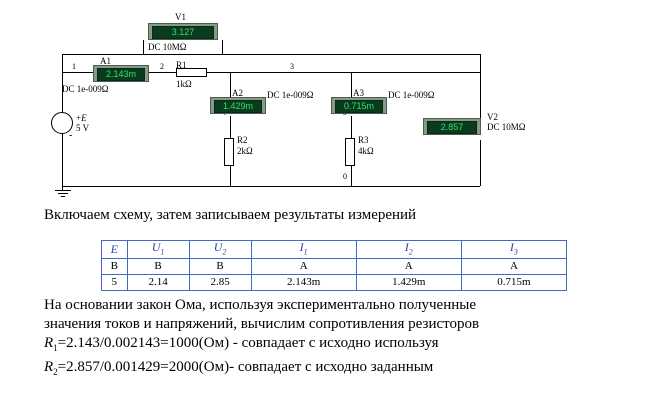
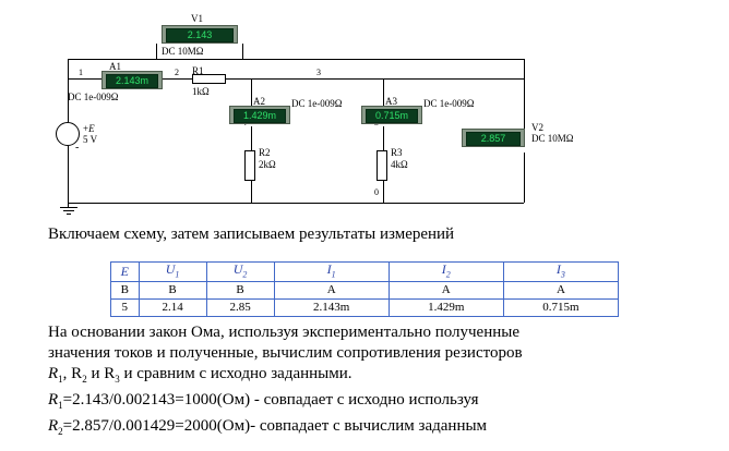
  1
  2
  3
  0
  +E
  5 V
  -
  V1
- 3.127
+ 2.143
  DC 10MΩ
  A1
  2.143m
  DC 1e-009Ω
  R1
  1kΩ
  A2
  1.429m
  DC 1e-009Ω
  R2
  2kΩ
  A3
  0.715m
  DC 1e-009Ω
  R3
  4kΩ
  V2
  2.857
  DC 10MΩ
  Включаем схему, затем записываем результаты измерений
  E	U1	U2	I1	I2	I3
  В	В	В	A	A	A
  5	2.14	2.85	2.143m	1.429m	0.715m
  На основании закон Ома, используя экспериментально полученные
- значения токов и напряжений, вычислим сопротивления резисторов
+ значения токов и полученные, вычислим сопротивления резисторов
+ R1, R2 и R3 и сравним с исходно заданными.
  R1=2.143/0.002143=1000(Ом) - совпадает с исходно используя
- R2=2.857/0.001429=2000(Ом)- совпадает с исходно заданным
+ R2=2.857/0.001429=2000(Ом)- совпадает с вычислим заданным
